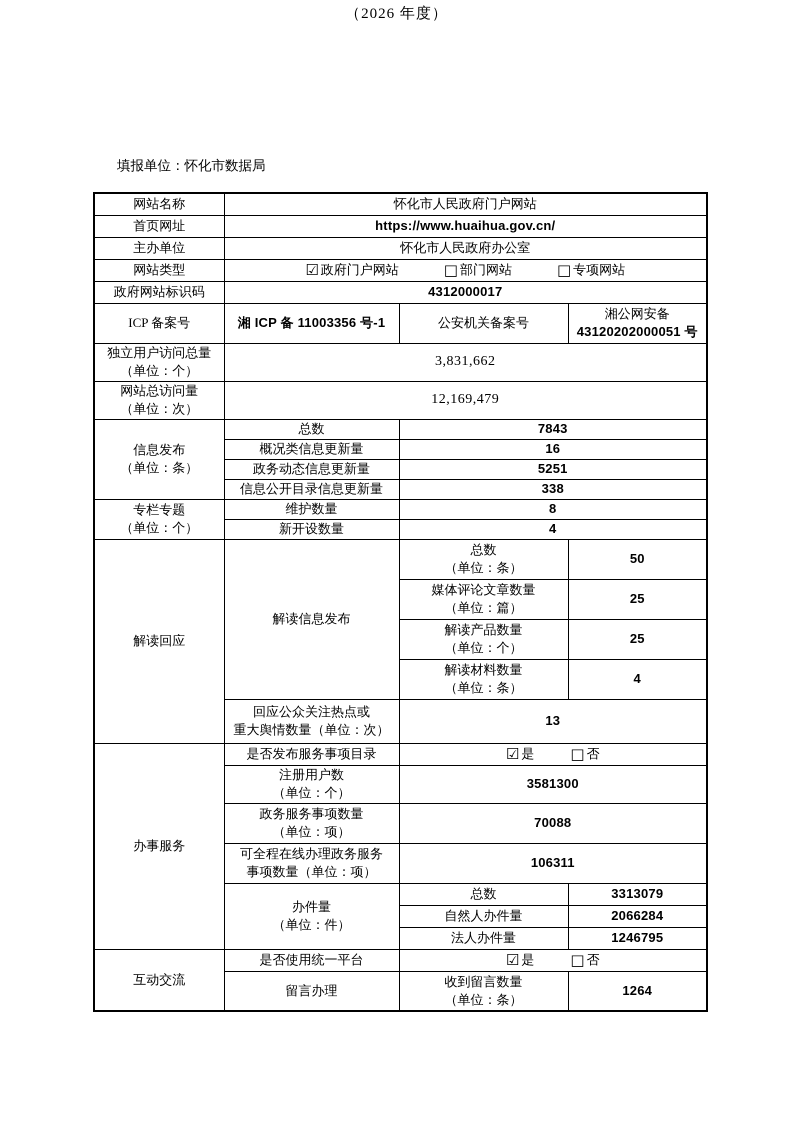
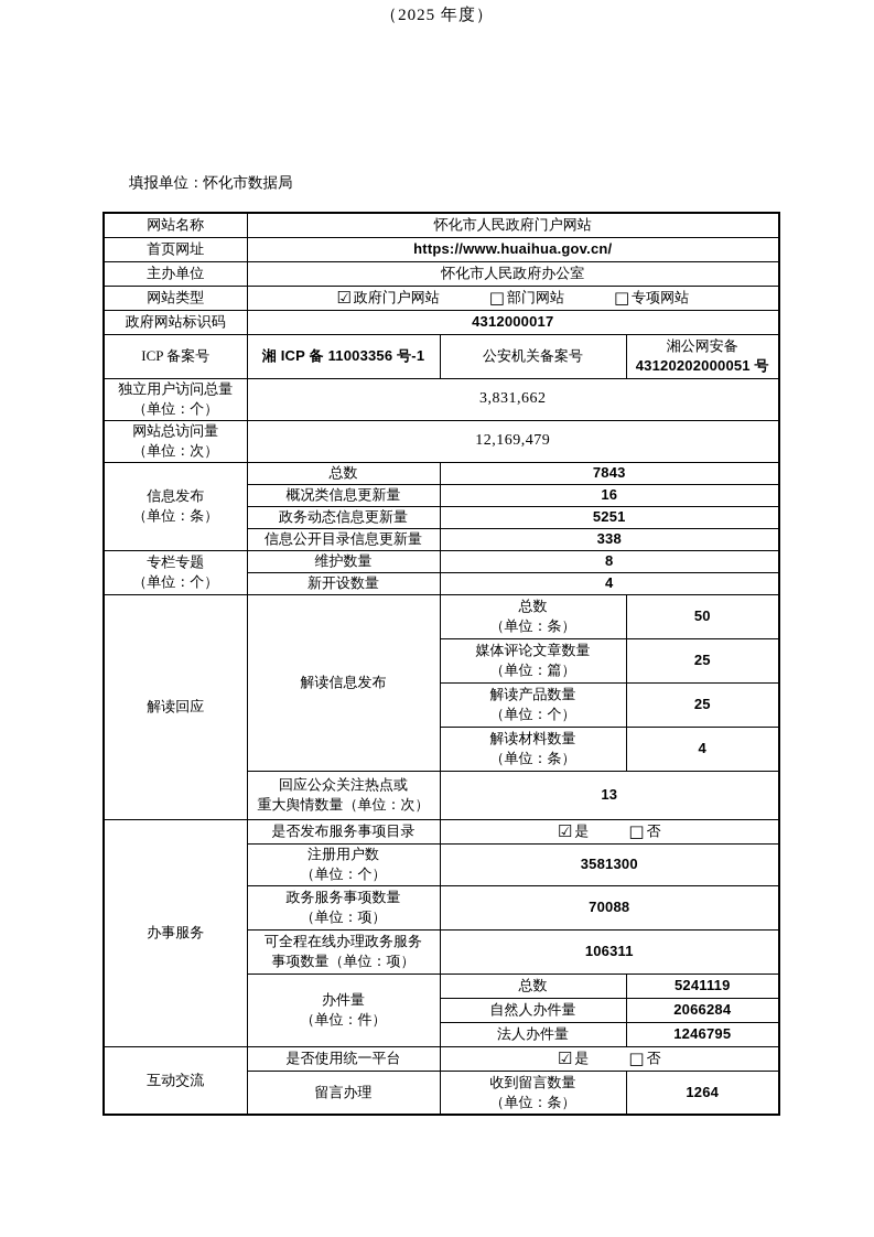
- （2026 年度）
+ （2025 年度）
  填报单位：怀化市数据局
  网站名称	怀化市人民政府门户网站
  首页网址	https://www.huaihua.gov.cn/
  主办单位	怀化市人民政府办公室
  网站类型	☑ 政府门户网站 □ 部门网站 □ 专项网站
  政府网站标识码	4312000017
  ICP 备案号	湘 ICP 备 11003356 号-1	公安机关备案号	湘公网安备 43120202000051 号
  独立用户访问总量 （单位：个）	3,831,662
  网站总访问量 （单位：次）	12,169,479
  信息发布 （单位：条）	总数	7843
  概况类信息更新量	16
  政务动态信息更新量	5251
  信息公开目录信息更新量	338
  专栏专题 （单位：个）	维护数量	8
  新开设数量	4
  解读回应	解读信息发布	总数 （单位：条）	50
  媒体评论文章数量 （单位：篇）	25
  解读产品数量 （单位：个）	25
  解读材料数量 （单位：条）	4
  回应公众关注热点或 重大舆情数量（单位：次）	13
  办事服务	是否发布服务事项目录	☑ 是 □ 否
  注册用户数 （单位：个）	3581300
  政务服务事项数量 （单位：项）	70088
  可全程在线办理政务服务 事项数量（单位：项）	106311
- 办件量 （单位：件）	总数	3313079
+ 办件量 （单位：件）	总数	5241119
  自然人办件量	2066284
  法人办件量	1246795
  互动交流	是否使用统一平台	☑ 是 □ 否
  留言办理	收到留言数量 （单位：条）	1264
